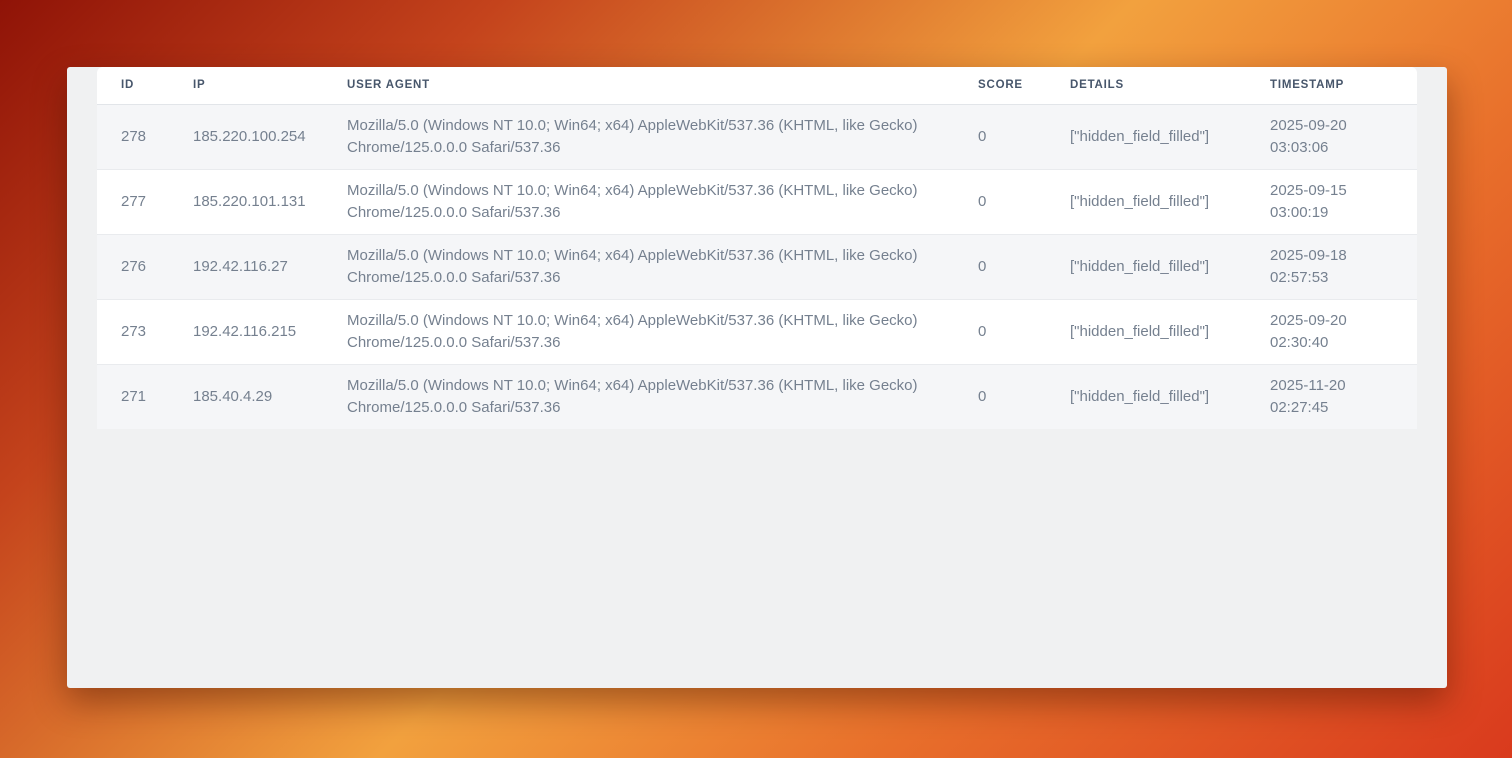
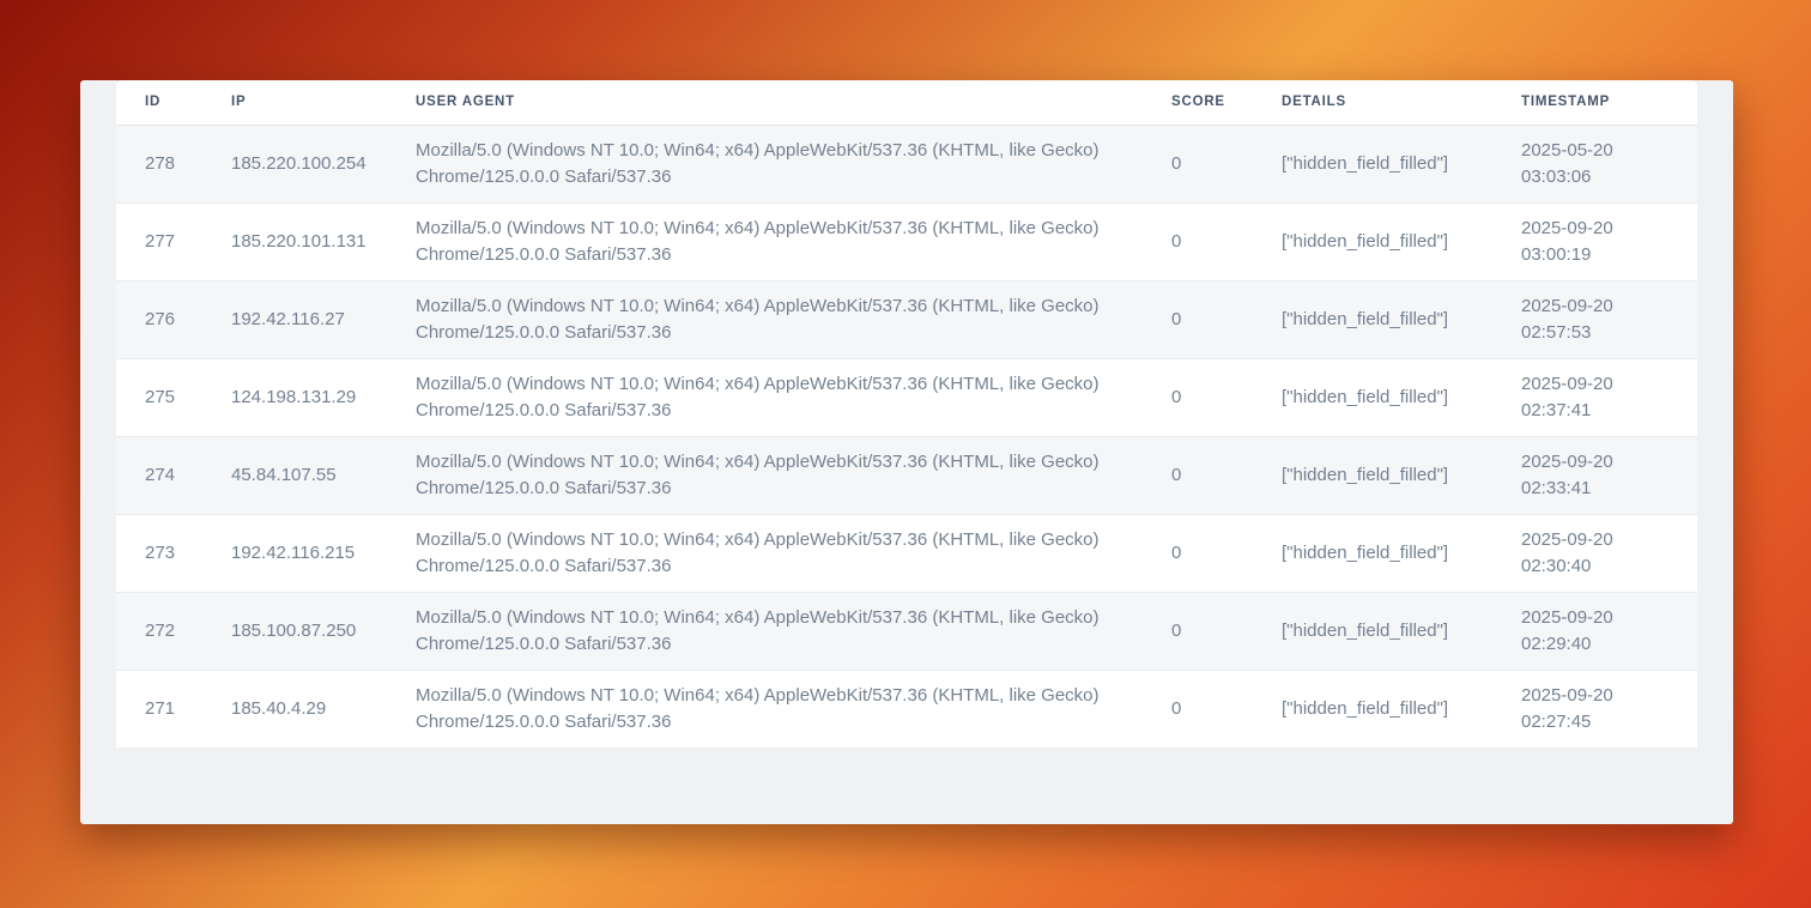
  ID	IP	USER AGENT	SCORE	DETAILS	TIMESTAMP
- 278	185.220.100.254	Mozilla/5.0 (Windows NT 10.0; Win64; x64) AppleWebKit/537.36 (KHTML, like Gecko) Chrome/125.0.0.0 Safari/537.36	0	["hidden_field_filled"]	2025-09-20 03:03:06
+ 278	185.220.100.254	Mozilla/5.0 (Windows NT 10.0; Win64; x64) AppleWebKit/537.36 (KHTML, like Gecko) Chrome/125.0.0.0 Safari/537.36	0	["hidden_field_filled"]	2025-05-20 03:03:06
- 277	185.220.101.131	Mozilla/5.0 (Windows NT 10.0; Win64; x64) AppleWebKit/537.36 (KHTML, like Gecko) Chrome/125.0.0.0 Safari/537.36	0	["hidden_field_filled"]	2025-09-15 03:00:19
+ 277	185.220.101.131	Mozilla/5.0 (Windows NT 10.0; Win64; x64) AppleWebKit/537.36 (KHTML, like Gecko) Chrome/125.0.0.0 Safari/537.36	0	["hidden_field_filled"]	2025-09-20 03:00:19
- 276	192.42.116.27	Mozilla/5.0 (Windows NT 10.0; Win64; x64) AppleWebKit/537.36 (KHTML, like Gecko) Chrome/125.0.0.0 Safari/537.36	0	["hidden_field_filled"]	2025-09-18 02:57:53
+ 276	192.42.116.27	Mozilla/5.0 (Windows NT 10.0; Win64; x64) AppleWebKit/537.36 (KHTML, like Gecko) Chrome/125.0.0.0 Safari/537.36	0	["hidden_field_filled"]	2025-09-20 02:57:53
+ 275	124.198.131.29	Mozilla/5.0 (Windows NT 10.0; Win64; x64) AppleWebKit/537.36 (KHTML, like Gecko) Chrome/125.0.0.0 Safari/537.36	0	["hidden_field_filled"]	2025-09-20 02:37:41
+ 274	45.84.107.55	Mozilla/5.0 (Windows NT 10.0; Win64; x64) AppleWebKit/537.36 (KHTML, like Gecko) Chrome/125.0.0.0 Safari/537.36	0	["hidden_field_filled"]	2025-09-20 02:33:41
  273	192.42.116.215	Mozilla/5.0 (Windows NT 10.0; Win64; x64) AppleWebKit/537.36 (KHTML, like Gecko) Chrome/125.0.0.0 Safari/537.36	0	["hidden_field_filled"]	2025-09-20 02:30:40
+ 272	185.100.87.250	Mozilla/5.0 (Windows NT 10.0; Win64; x64) AppleWebKit/537.36 (KHTML, like Gecko) Chrome/125.0.0.0 Safari/537.36	0	["hidden_field_filled"]	2025-09-20 02:29:40
- 271	185.40.4.29	Mozilla/5.0 (Windows NT 10.0; Win64; x64) AppleWebKit/537.36 (KHTML, like Gecko) Chrome/125.0.0.0 Safari/537.36	0	["hidden_field_filled"]	2025-11-20 02:27:45
+ 271	185.40.4.29	Mozilla/5.0 (Windows NT 10.0; Win64; x64) AppleWebKit/537.36 (KHTML, like Gecko) Chrome/125.0.0.0 Safari/537.36	0	["hidden_field_filled"]	2025-09-20 02:27:45
